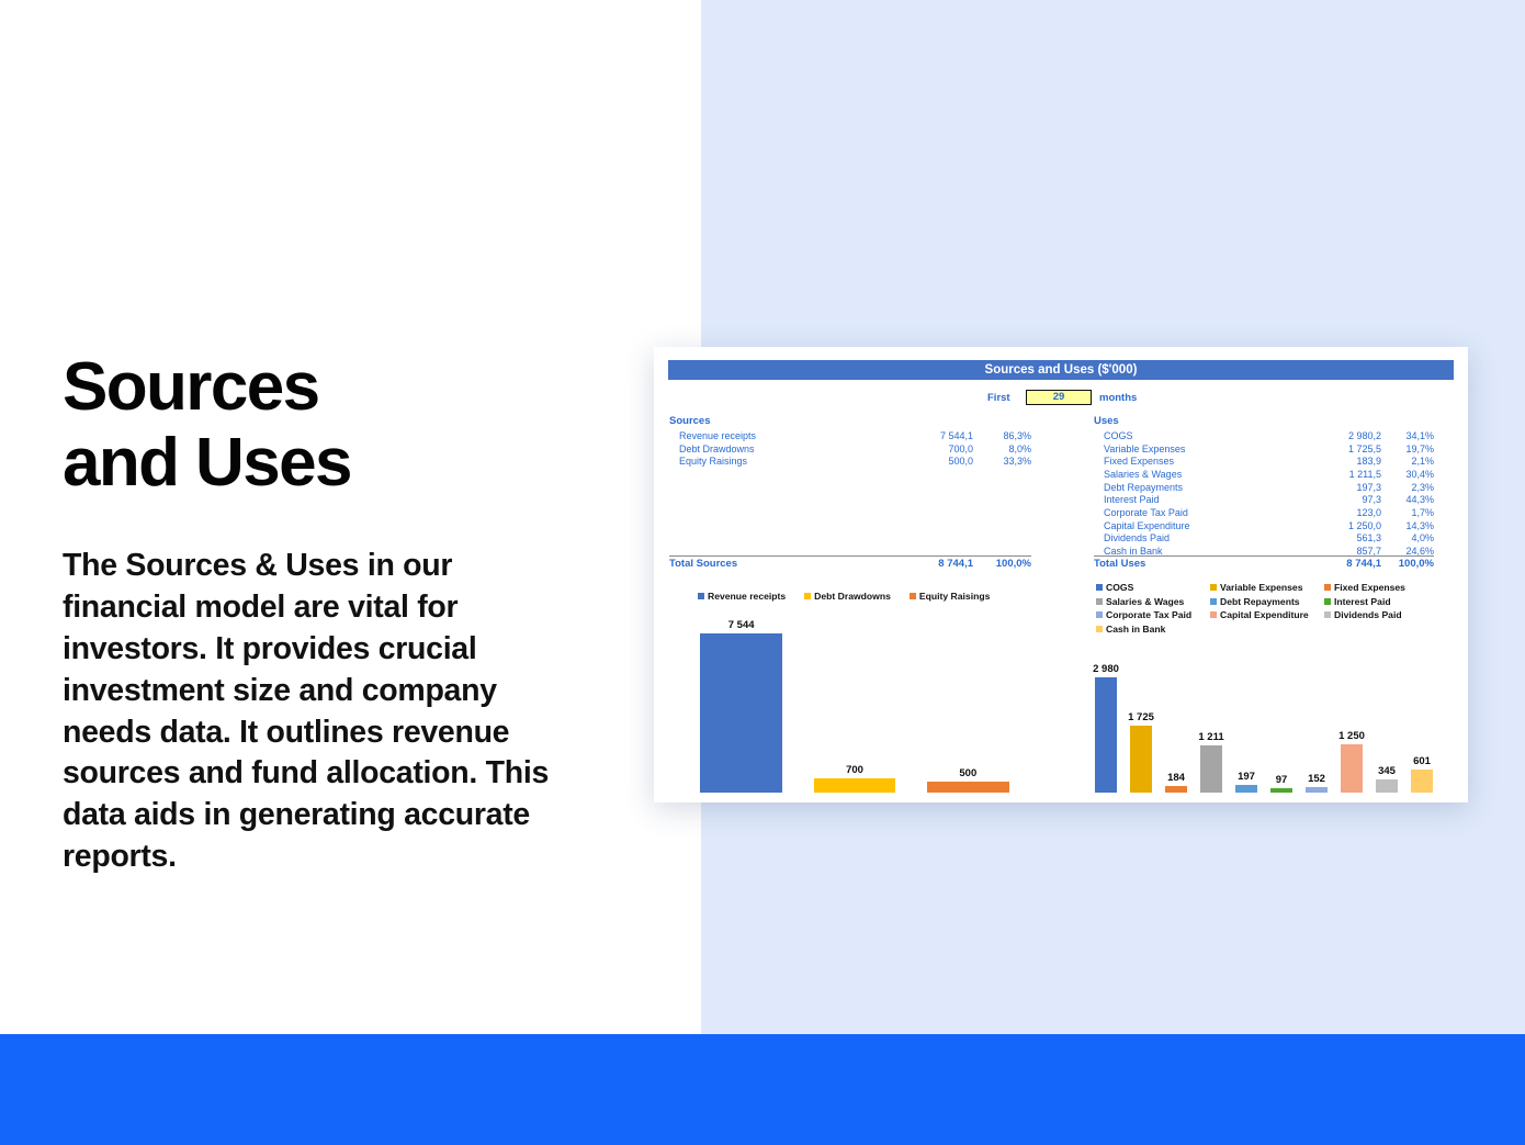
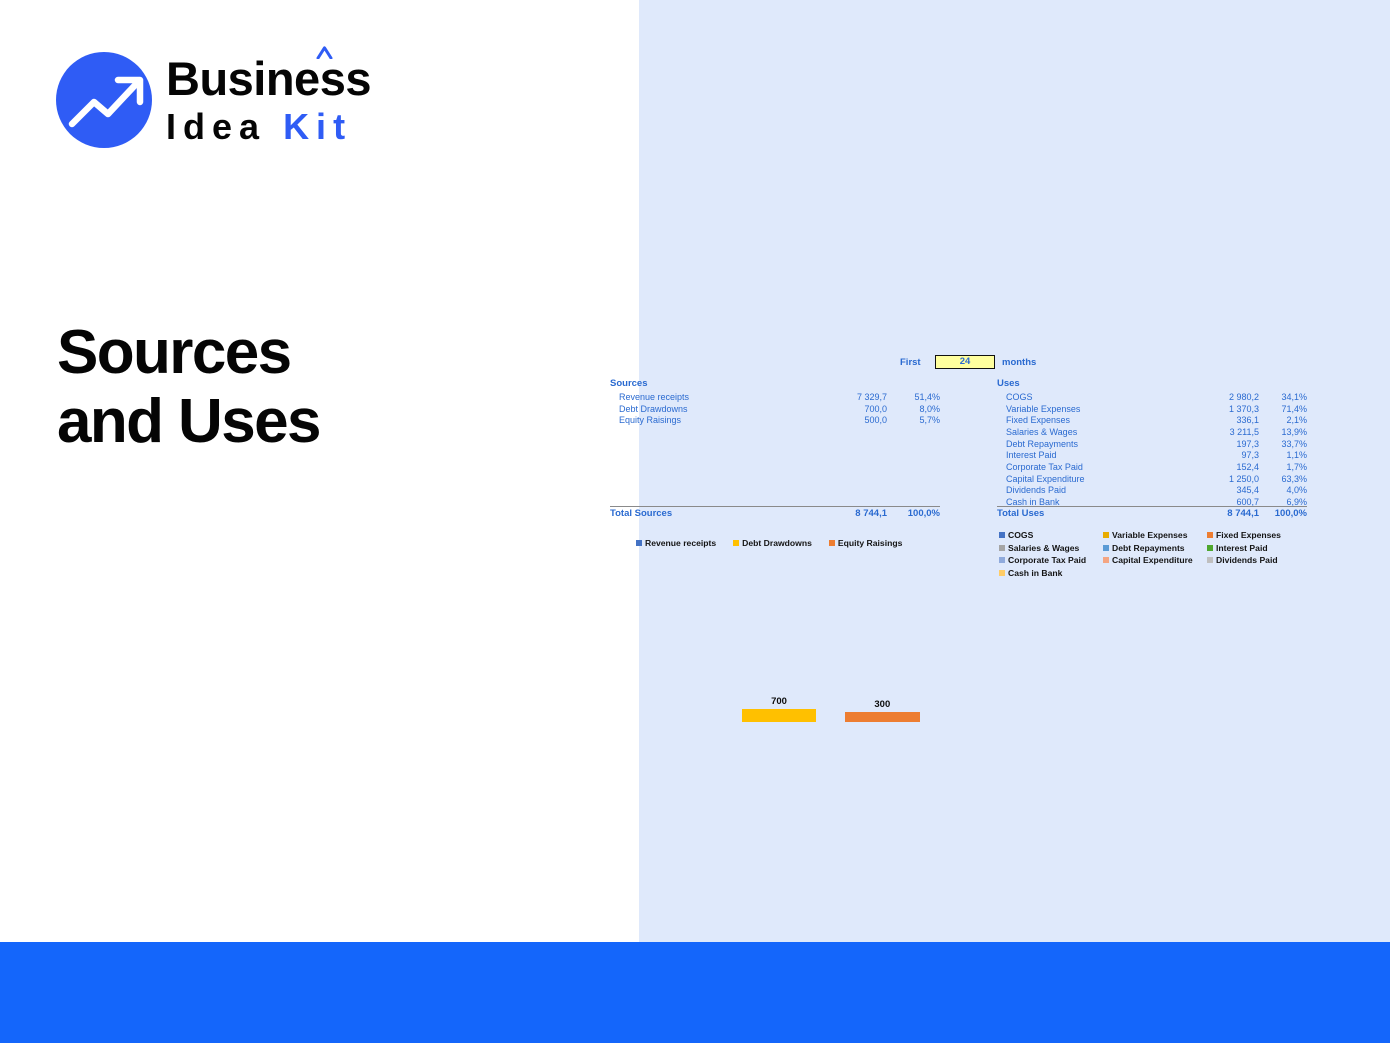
+ Business
+ Idea Kit
  Sources
  and Uses
- The Sources & Uses in our financial model are vital for investors. It provides crucial investment size and company needs data. It outlines revenue sources and fund allocation. This data aids in generating accurate reports.
- Sources and Uses ($'000)
  First
- 29
+ 24
  months
  Sources
  Revenue receipts
- 7 544,1
+ 7 329,7
- 86,3%
+ 51,4%
  Debt Drawdowns
  700,0
  8,0%
  Equity Raisings
  500,0
- 33,3%
+ 5,7%
  Total Sources
  8 744,1
  100,0%
  Uses
  COGS
  2 980,2
  34,1%
  Variable Expenses
- 1 725,5
+ 1 370,3
- 19,7%
+ 71,4%
  Fixed Expenses
- 183,9
+ 336,1
  2,1%
  Salaries & Wages
- 1 211,5
+ 3 211,5
- 30,4%
+ 13,9%
  Debt Repayments
  197,3
- 2,3%
+ 33,7%
  Interest Paid
  97,3
- 44,3%
+ 1,1%
  Corporate Tax Paid
- 123,0
+ 152,4
  1,7%
  Capital Expenditure
  1 250,0
- 14,3%
+ 63,3%
  Dividends Paid
- 561,3
+ 345,4
  4,0%
  Cash in Bank
- 857,7
+ 600,7
- 24,6%
+ 6,9%
  Total Uses
  8 744,1
  100,0%
  Revenue receipts
  Debt Drawdowns
  Equity Raisings
  COGS
  Variable Expenses
  Fixed Expenses
  Salaries & Wages
  Debt Repayments
  Interest Paid
  Corporate Tax Paid
  Capital Expenditure
  Dividends Paid
  Cash in Bank
- 7 544
  700
- 500
+ 300
- 2 980
- 1 725
- 184
- 1 211
- 197
- 97
- 152
- 1 250
- 345
- 601
